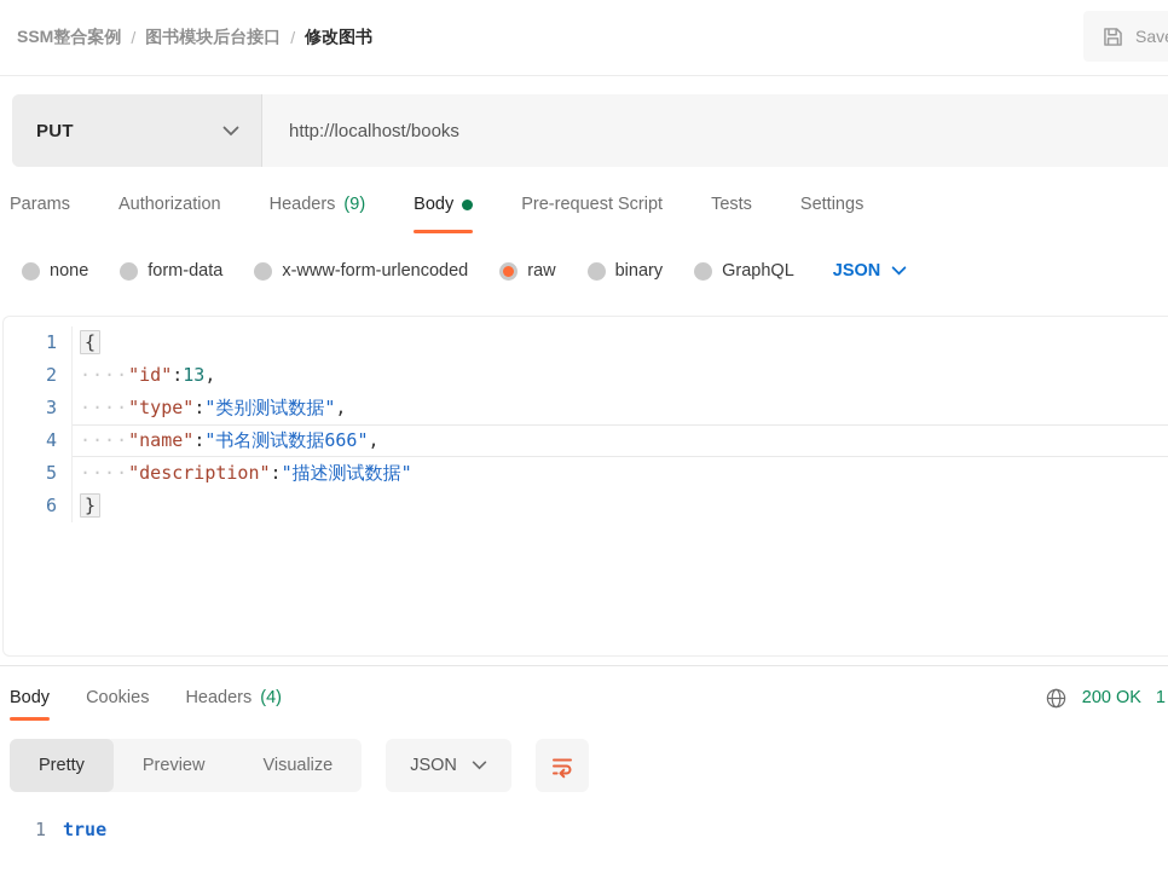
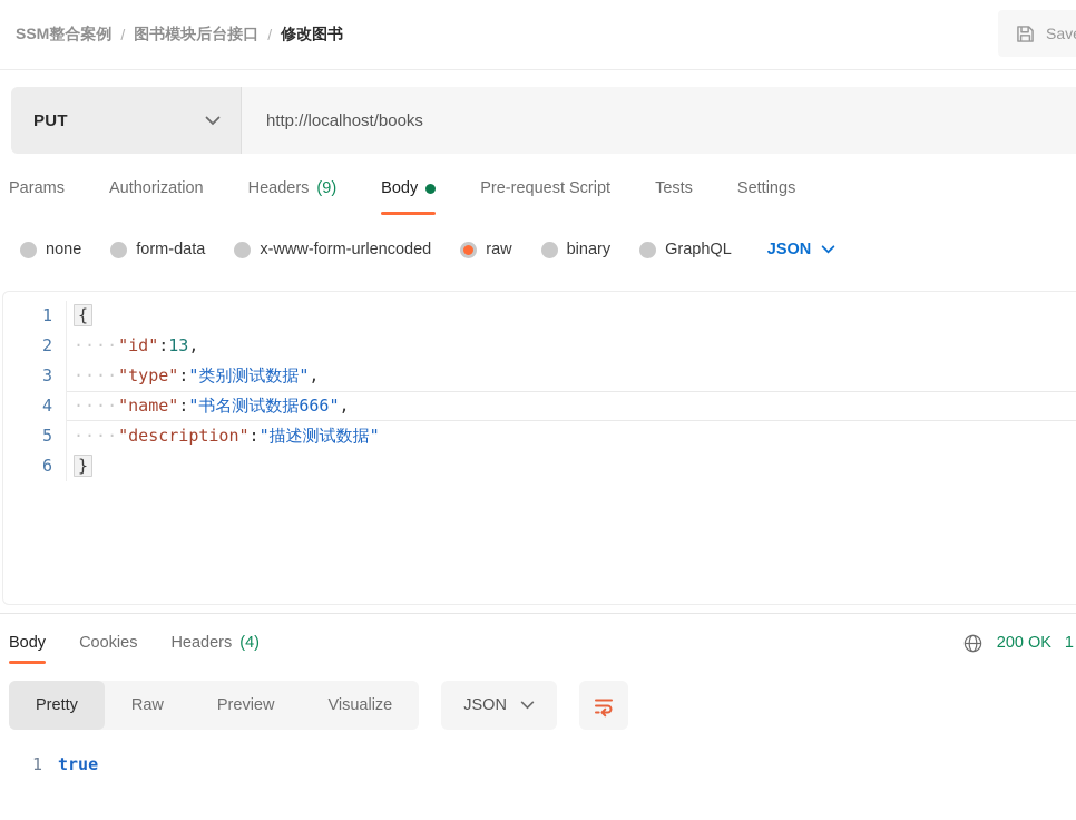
  SSM整合案例
  /
  图书模块后台接口
  /
  修改图书
  Sav
  PUT
  http://localhost/books
  Params
  Authorization
  Headers
  (9)
  Body
  Pre-request Script
  Tests
  Settings
  none
  form-data
  x-www-form-urlencoded
  raw
  binary
  GraphQL
  JSON
  1
  {
  2
  ····"id":13,
  3
  ····"type":"类别测试数据",
  4
  ····"name":"书名测试数据666",
  5
  ····"description":"描述测试数据"
  6
  }
  Body
  Cookies
  Headers
  (4)
  200 OK
  1
  Pretty
+ Raw
  Preview
  Visualize
  JSON
  1
  true
